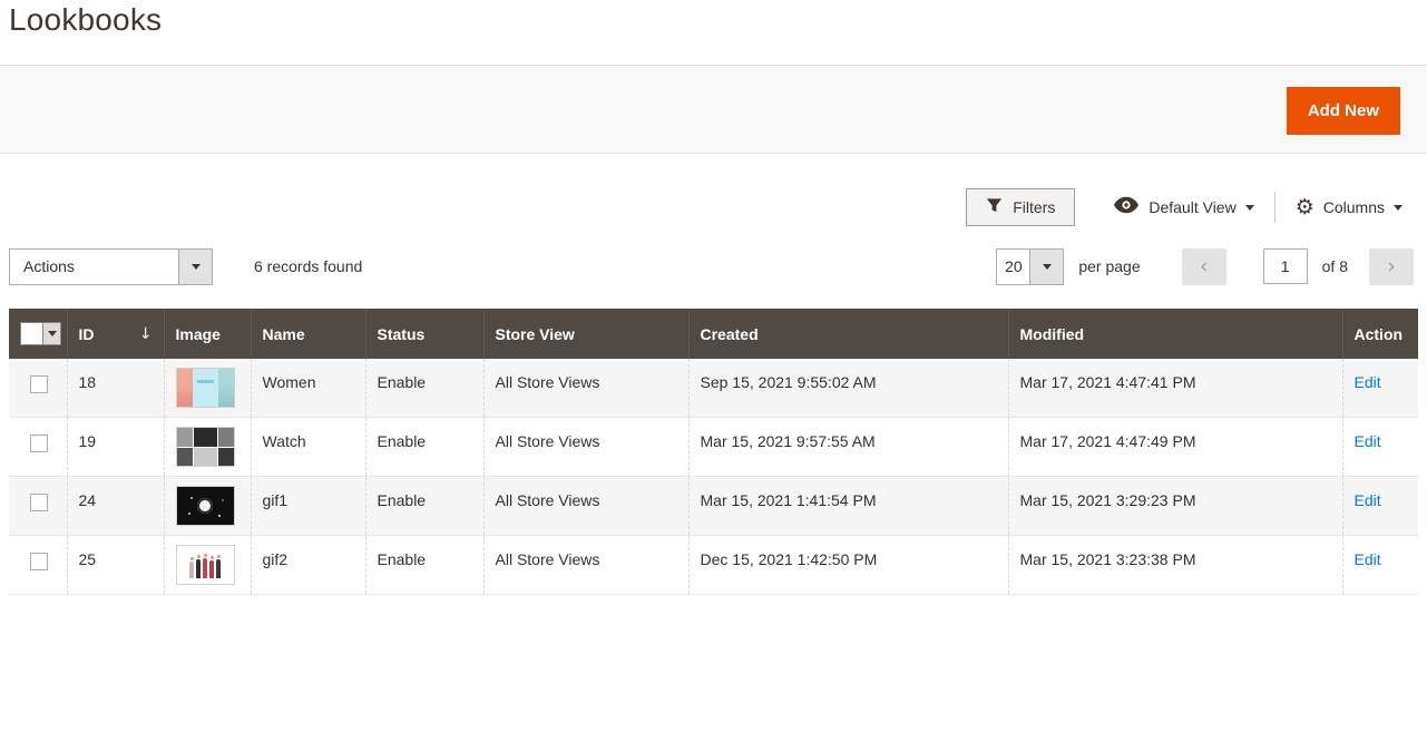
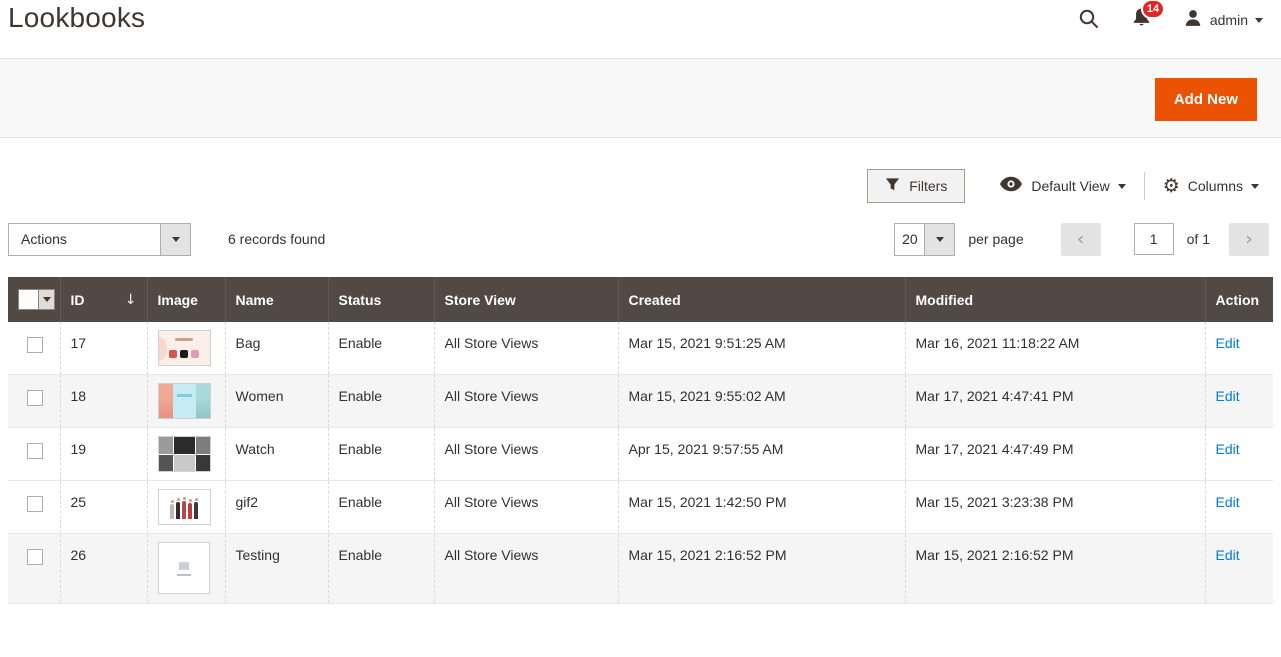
  Lookbooks
+ 14
+ admin
  Add New
  Filters
  Default View
  ⚙
  Columns
  Actions
  6 records found
  20
  per page
  ‹
  1
- of 8
+ of 1
  ›
  	ID ↓	Image	Name	Status	Store View	Created	Modified	Action
+ 	17		Bag	Enable	All Store Views	Mar 15, 2021 9:51:25 AM	Mar 16, 2021 11:18:22 AM	Edit
- 	18		Women	Enable	All Store Views	Sep 15, 2021 9:55:02 AM	Mar 17, 2021 4:47:41 PM	Edit
+ 	18		Women	Enable	All Store Views	Mar 15, 2021 9:55:02 AM	Mar 17, 2021 4:47:41 PM	Edit
- 	19		Watch	Enable	All Store Views	Mar 15, 2021 9:57:55 AM	Mar 17, 2021 4:47:49 PM	Edit
+ 	19		Watch	Enable	All Store Views	Apr 15, 2021 9:57:55 AM	Mar 17, 2021 4:47:49 PM	Edit
- 	24		gif1	Enable	All Store Views	Mar 15, 2021 1:41:54 PM	Mar 15, 2021 3:29:23 PM	Edit
- 	25		gif2	Enable	All Store Views	Dec 15, 2021 1:42:50 PM	Mar 15, 2021 3:23:38 PM	Edit
+ 	25		gif2	Enable	All Store Views	Mar 15, 2021 1:42:50 PM	Mar 15, 2021 3:23:38 PM	Edit
+ 	26		Testing	Enable	All Store Views	Mar 15, 2021 2:16:52 PM	Mar 15, 2021 2:16:52 PM	Edit
